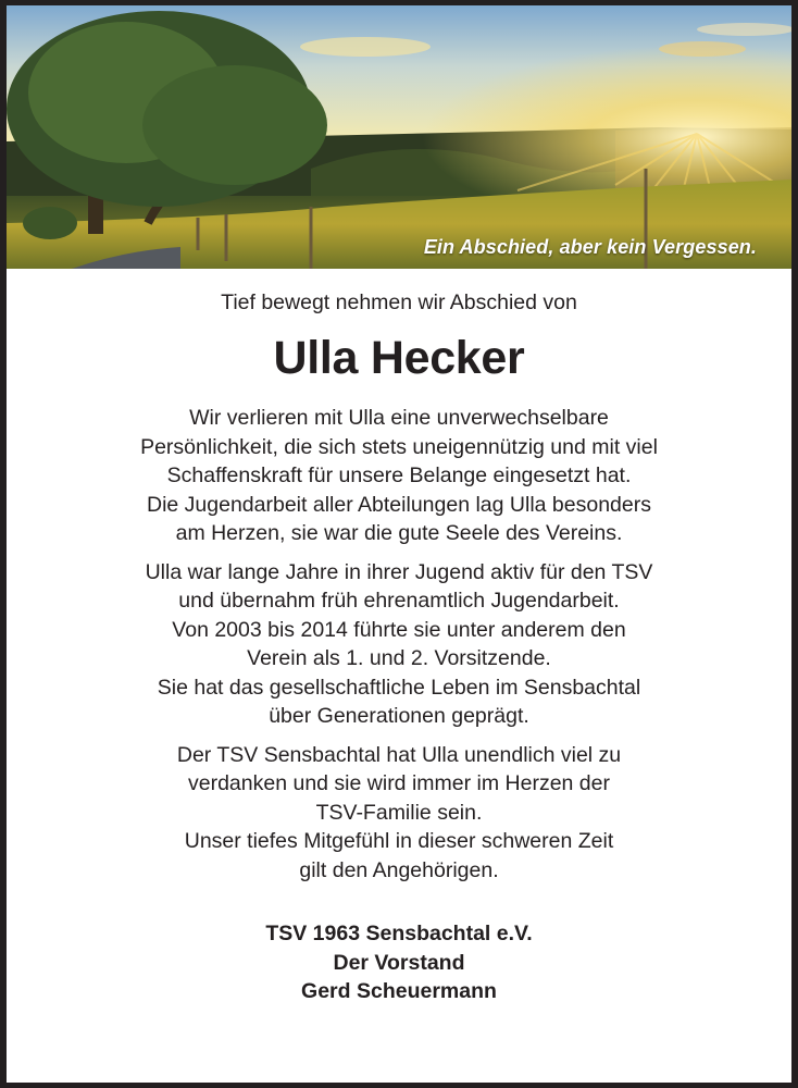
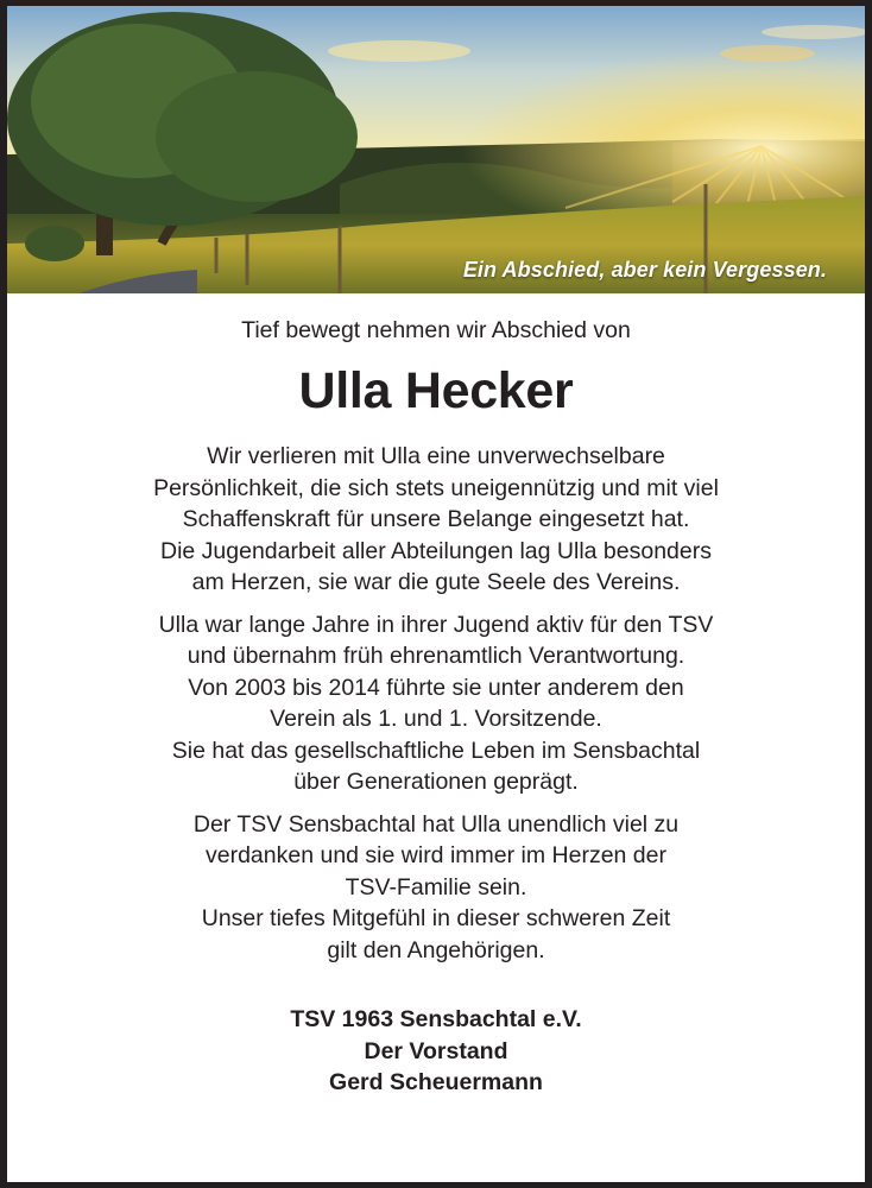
  Ein Abschied, aber kein Vergessen.
  Tief bewegt nehmen wir Abschied von
  Ulla Hecker
  Wir verlieren mit Ulla eine unverwechselbare
  Persönlichkeit, die sich stets uneigennützig und mit viel
  Schaffenskraft für unsere Belange eingesetzt hat.
  Die Jugendarbeit aller Abteilungen lag Ulla besonders
  am Herzen, sie war die gute Seele des Vereins.
  Ulla war lange Jahre in ihrer Jugend aktiv für den TSV
- und übernahm früh ehrenamtlich Jugendarbeit.
+ und übernahm früh ehrenamtlich Verantwortung.
  Von 2003 bis 2014 führte sie unter anderem den
- Verein als 1. und 2. Vorsitzende.
+ Verein als 1. und 1. Vorsitzende.
  Sie hat das gesellschaftliche Leben im Sensbachtal
  über Generationen geprägt.
  Der TSV Sensbachtal hat Ulla unendlich viel zu
  verdanken und sie wird immer im Herzen der
  TSV-Familie sein.
  Unser tiefes Mitgefühl in dieser schweren Zeit
  gilt den Angehörigen.
  TSV 1963 Sensbachtal e.V.
  Der Vorstand
  Gerd Scheuermann
